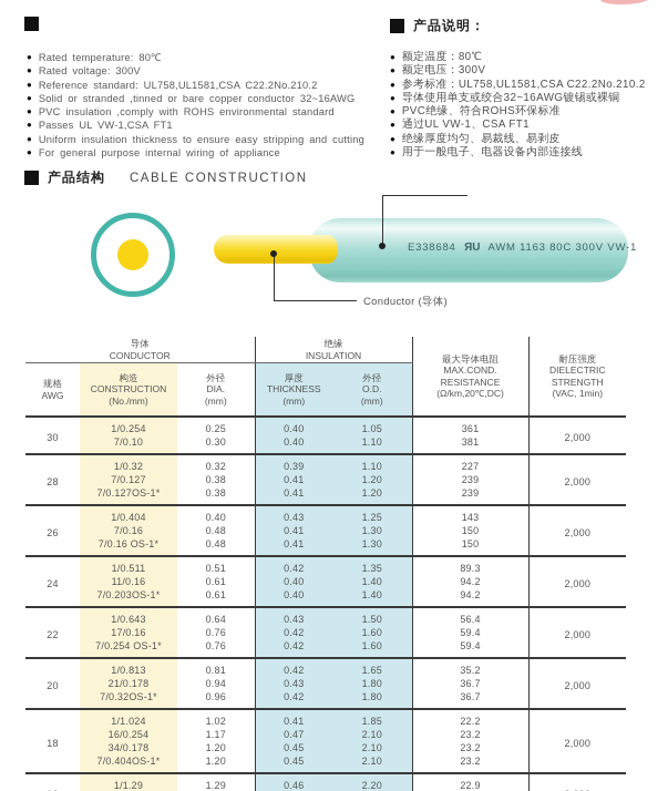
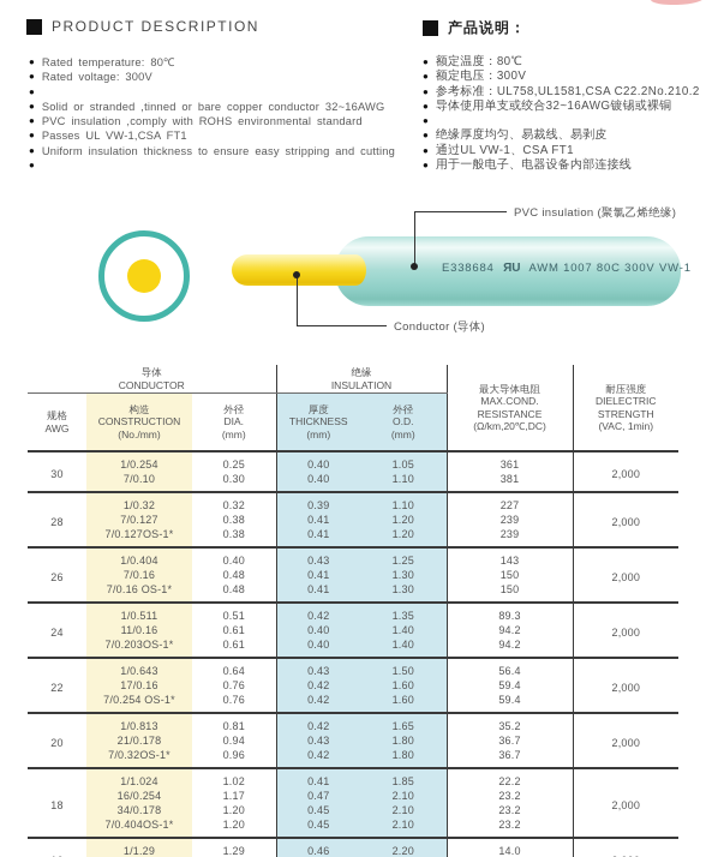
+ PRODUCT DESCRIPTION
  ●
  Rated temperature: 80℃
  ●
  Rated voltage: 300V
  ●
- Reference standard: UL758,UL1581,CSA C22.2No.210.2
  ●
  Solid or stranded ,tinned or bare copper conductor 32~16AWG
  ●
  PVC insulation ,comply with ROHS environmental standard
  ●
  Passes UL VW-1,CSA FT1
  ●
  Uniform insulation thickness to ensure easy stripping and cutting
  ●
- For general purpose internal wiring of appliance
  产品说明：
  ●
  额定温度：80℃
  ●
  额定电压：300V
  ●
  参考标准：UL758,UL1581,CSA C22.2No.210.2
  ●
  导体使用单支或绞合32~16AWG镀锡或裸铜
  ●
- PVC绝缘、符合ROHS环保标准
  ●
- 通过UL VW-1、CSA FT1
+ 绝缘厚度均匀、易裁线、易剥皮
  ●
- 绝缘厚度均匀、易裁线、易剥皮
+ 通过UL VW-1、CSA FT1
  ●
  用于一般电子、电器设备内部连接线
- 产品结构
- CABLE CONSTRUCTION
- E338684 ЯU AWM 1163 80C 300V VW-1
+ E338684 ЯU AWM 1007 80C 300V VW-1
+ PVC insulation (聚氯乙烯绝缘)
  Conductor (导体)
  导体CONDUCTOR	绝缘INSULATION	最大导体电阻MAX.COND.RESISTANCE(Ω/km,20℃,DC)	耐压强度DIELECTRICSTRENGTH(VAC, 1min)
  规格AWG	构造CONSTRUCTION(No./mm)	外径DIA.(mm)	厚度THICKNESS(mm)	外径O.D.(mm)
  30	1/0.254	0.25	0.40	1.05	361	2,000
  7/0.10	0.30	0.40	1.10	381
  28	1/0.32	0.32	0.39	1.10	227	2,000
  7/0.127	0.38	0.41	1.20	239
  7/0.127OS-1*	0.38	0.41	1.20	239
  26	1/0.404	0.40	0.43	1.25	143	2,000
  7/0.16	0.48	0.41	1.30	150
  7/0.16 OS-1*	0.48	0.41	1.30	150
  24	1/0.511	0.51	0.42	1.35	89.3	2,000
  11/0.16	0.61	0.40	1.40	94.2
  7/0.203OS-1*	0.61	0.40	1.40	94.2
  22	1/0.643	0.64	0.43	1.50	56.4	2,000
  17/0.16	0.76	0.42	1.60	59.4
  7/0.254 OS-1*	0.76	0.42	1.60	59.4
  20	1/0.813	0.81	0.42	1.65	35.2	2,000
  21/0.178	0.94	0.43	1.80	36.7
  7/0.32OS-1*	0.96	0.42	1.80	36.7
  18	1/1.024	1.02	0.41	1.85	22.2	2,000
  16/0.254	1.17	0.47	2.10	23.2
  34/0.178	1.20	0.45	2.10	23.2
  7/0.404OS-1*	1.20	0.45	2.10	23.2
- 	1/1.29	1.29	0.46	2.20	22.9
+ 	1/1.29	1.29	0.46	2.20	14.0
